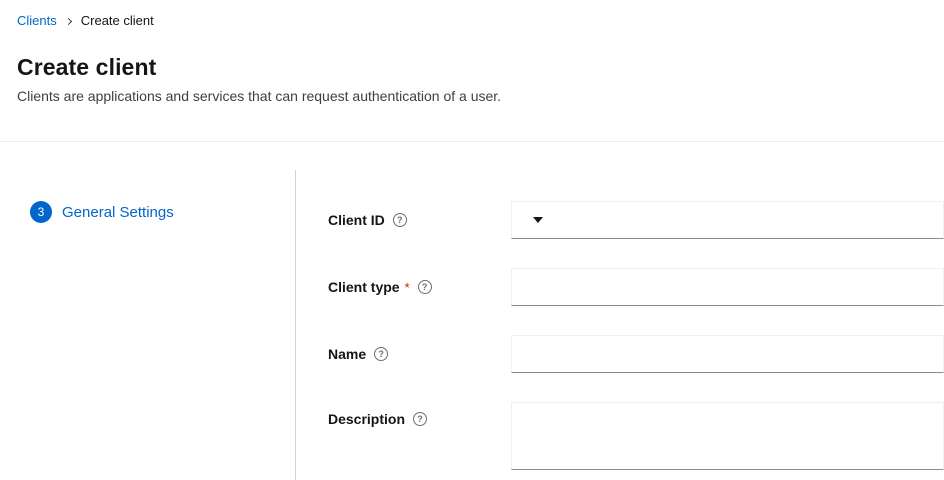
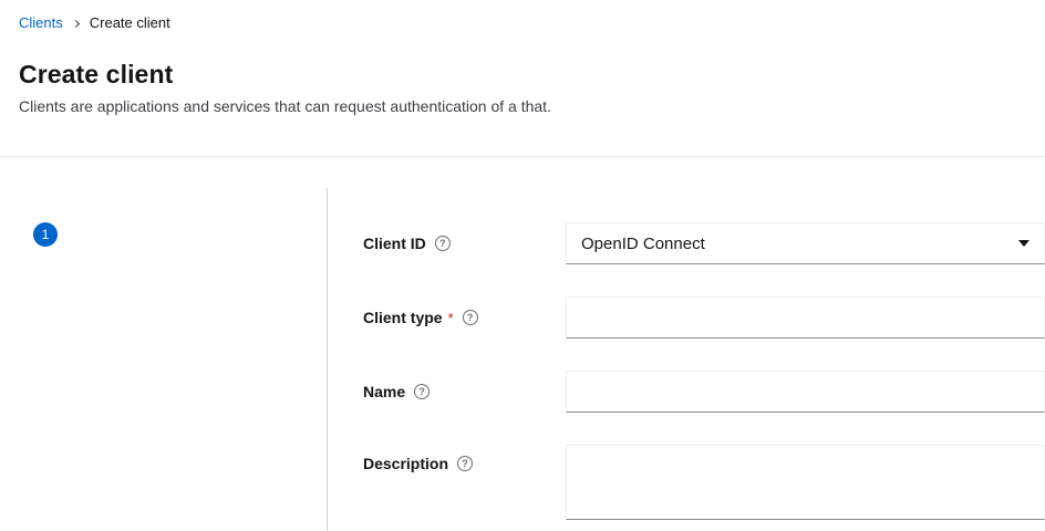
  Clients
  Create client
  Create client
- Clients are applications and services that can request authentication of a user.
+ Clients are applications and services that can request authentication of a that.
- 3
+ 1
- General Settings
  Client ID
  ?
+ OpenID Connect
  Client type
  *
  ?
  Name
  ?
  Description
  ?
